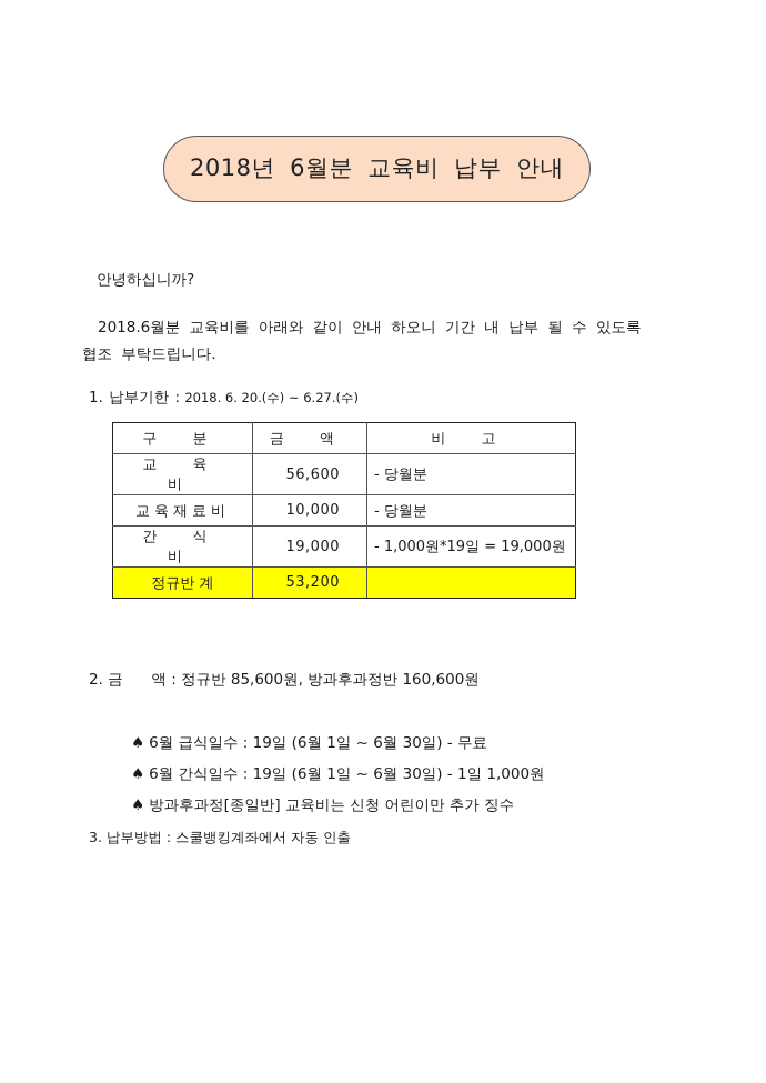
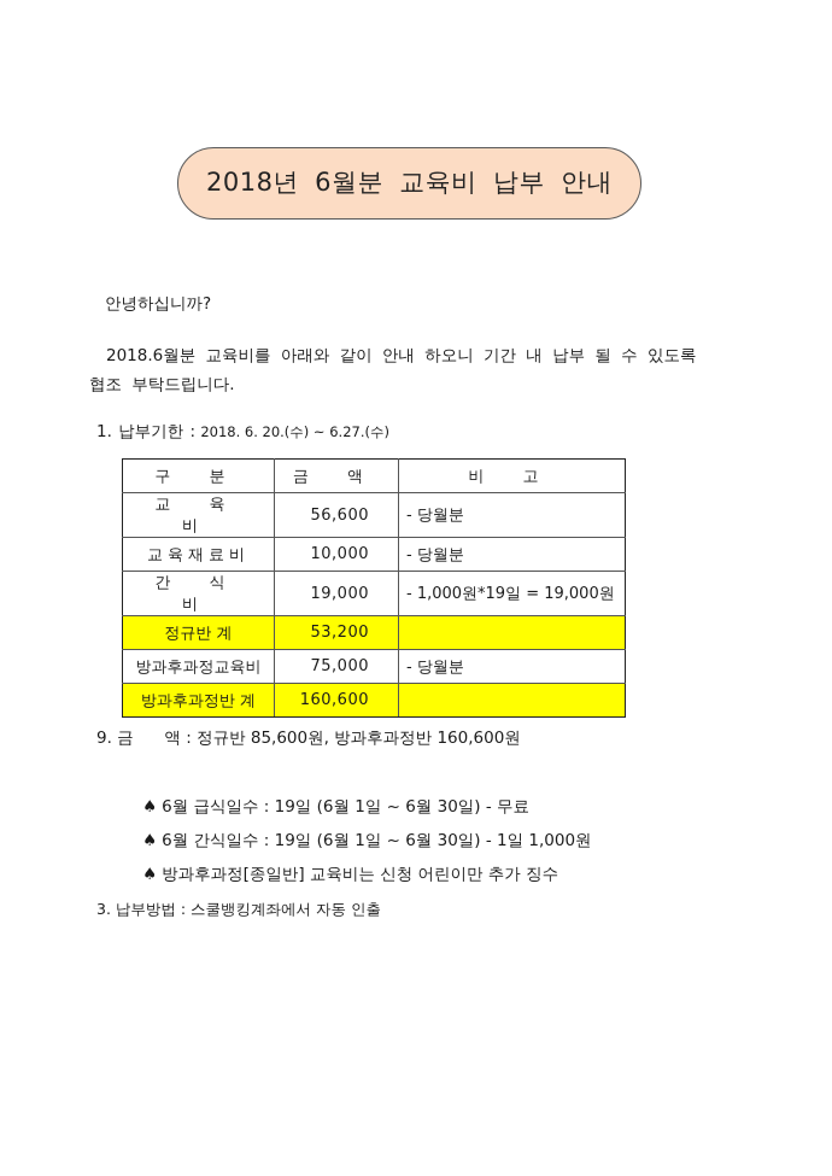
  2018년 6월분 교육비 납부 안내
  안녕하십니까?
  2018.6월분 교육비를 아래와 같이 안내 하오니 기간 내 납부 될 수 있도록
  협조 부탁드립니다.
  1. 납부기한 : 2018. 6. 20.(수) ~ 6.27.(수)
  구 분	금 액	비 고
  교 육 비	56,600	- 당월분
  교육재료비	10,000	- 당월분
  간 식 비	19,000	- 1,000원*19일 = 19,000원
  정규반 계	53,200
+ 방과후과정교육비	75,000	- 당월분
+ 방과후과정반 계	160,600
- 2. 금 액 : 정규반 85,600원, 방과후과정반 160,600원
+ 9. 금 액 : 정규반 85,600원, 방과후과정반 160,600원
  ♠ 6월 급식일수 : 19일 (6월 1일 ~ 6월 30일) - 무료
  ♠ 6월 간식일수 : 19일 (6월 1일 ~ 6월 30일) - 1일 1,000원
  ♠ 방과후과정[종일반] 교육비는 신청 어린이만 추가 징수
  3. 납부방법 : 스쿨뱅킹계좌에서 자동 인출
